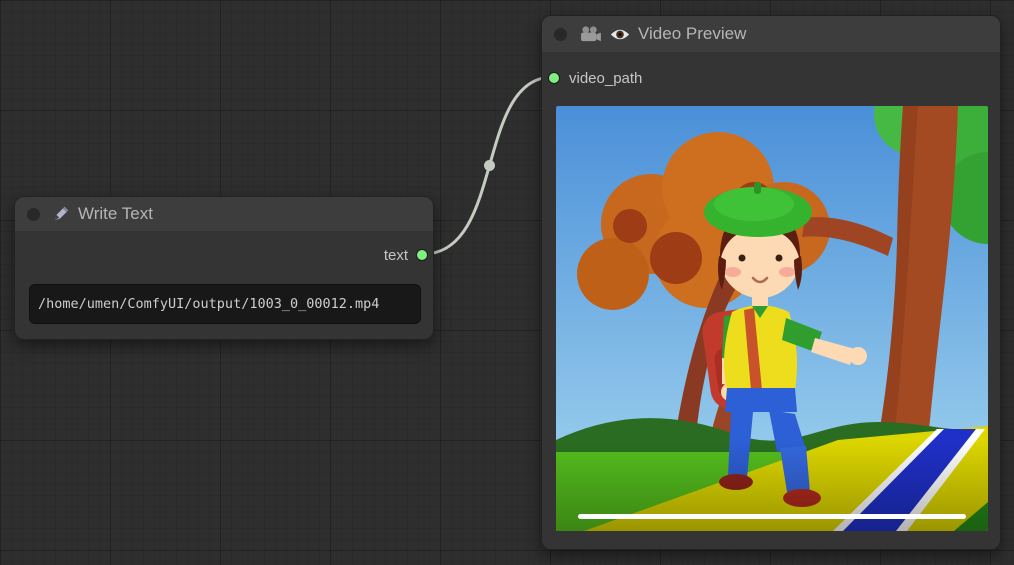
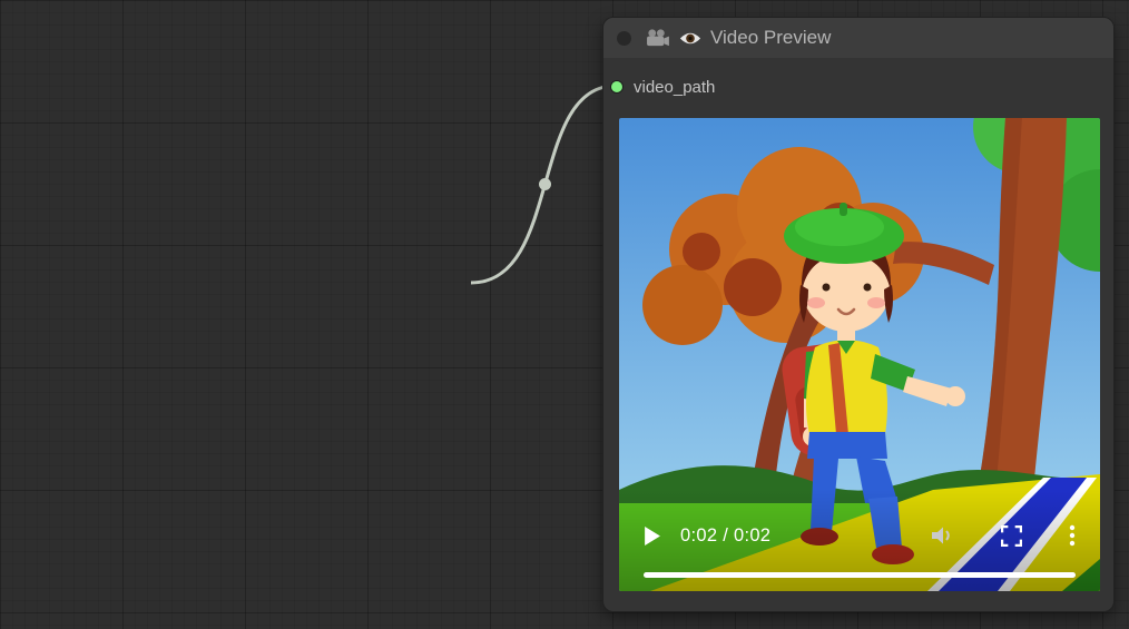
- Write Text
- text
- /home/umen/ComfyUI/output/1003_0_00012.mp4
  Video Preview
  video_path
+ 0:02 / 0:02
